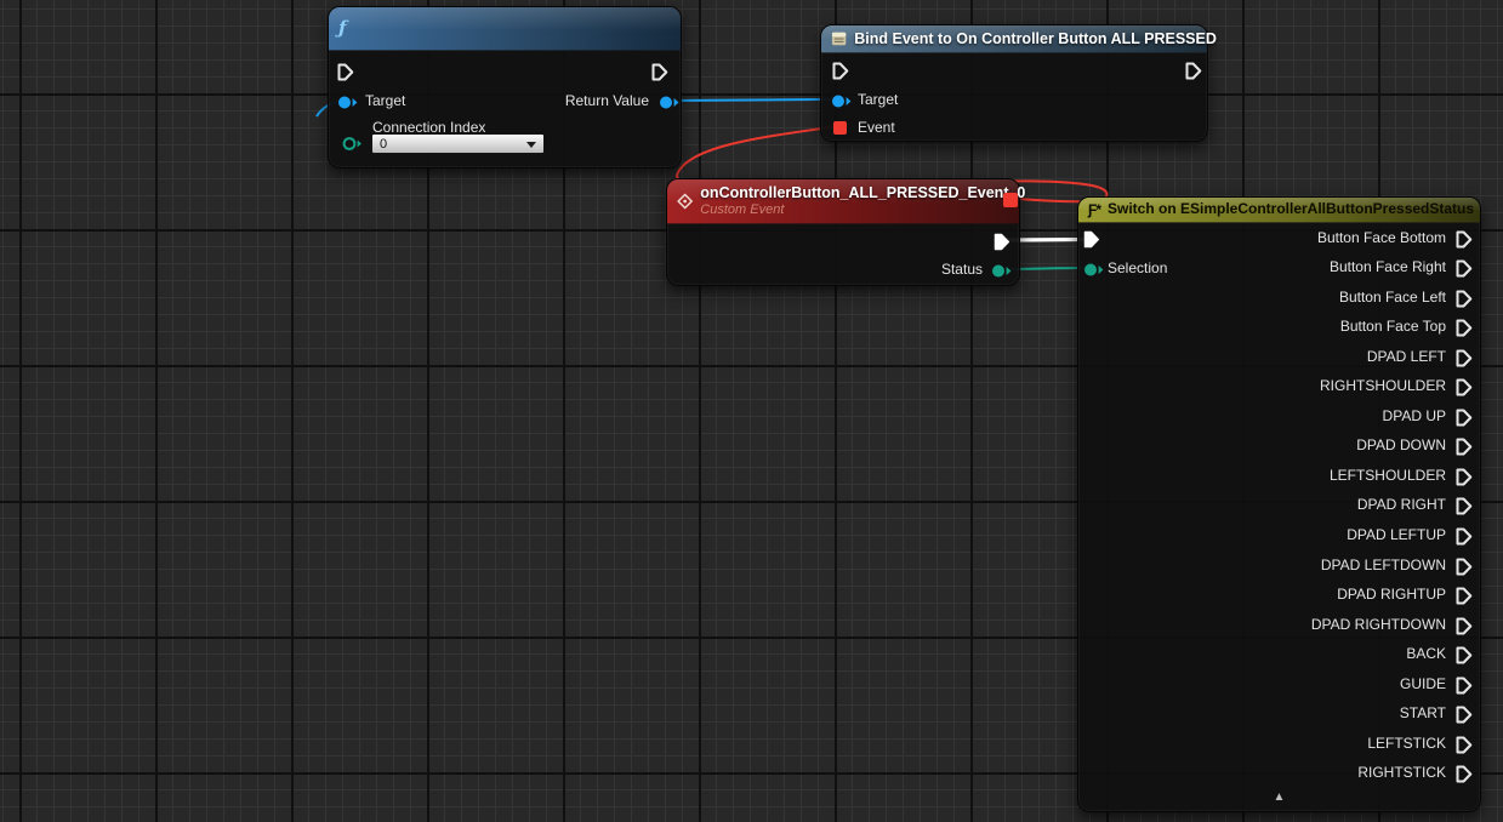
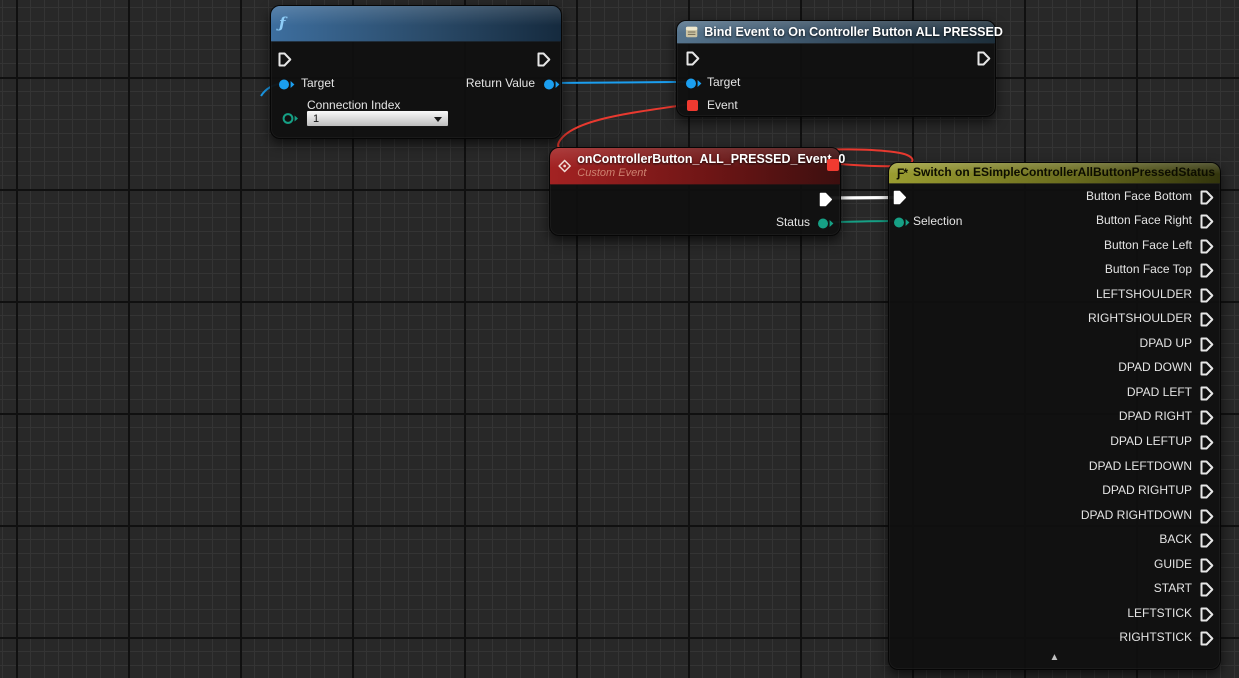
  ƒ
  Target
  Return Value
  Connection Index
- 0
+ 1
  Bind Event to On Controller Button ALL PRESSED
  Target
  Event
  onControllerButton_ALL_PRESSED_Even0
  Custom Event
  Status
  Ƒ*
  Switch on ESimpleControllerAllButtonPressedStatus
  Selection
  Button Face Bottom
  Button Face Right
  Button Face Left
  Button Face Top
- DPAD LEFT
+ LEFTSHOULDER
  RIGHTSHOULDER
  DPAD UP
  DPAD DOWN
- LEFTSHOULDER
+ DPAD LEFT
  DPAD RIGHT
  DPAD LEFTUP
  DPAD LEFTDOWN
  DPAD RIGHTUP
  DPAD RIGHTDOWN
  BACK
  GUIDE
  START
  LEFTSTICK
  RIGHTSTICK
  ▲
